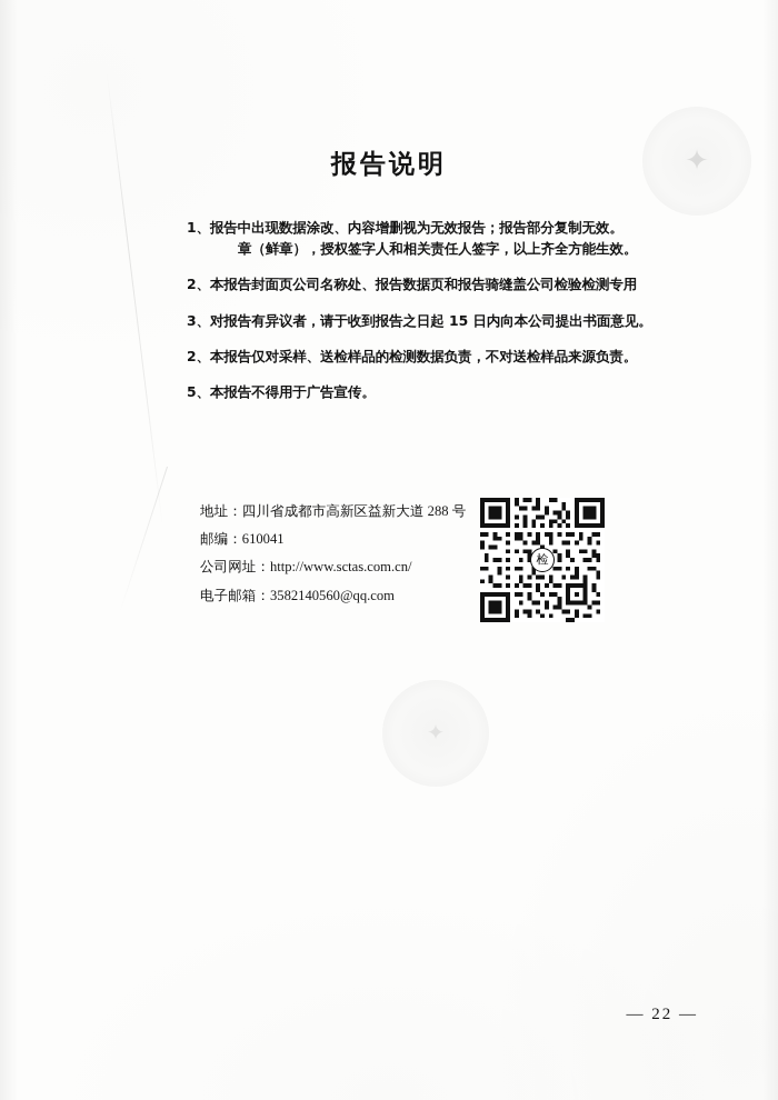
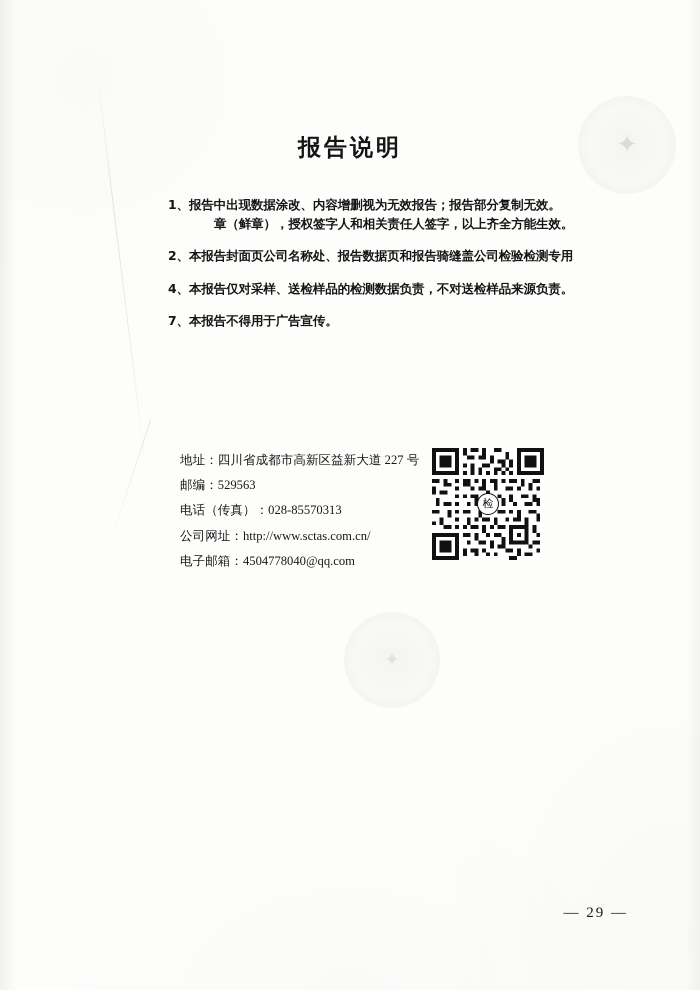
  ✦
  报告说明
  1、报告中出现数据涂改、内容增删视为无效报告；报告部分复制无效。
  章（鲜章），授权签字人和相关责任人签字，以上齐全方能生效。
  2、本报告封面页公司名称处、报告数据页和报告骑缝盖公司检验检测专用
- 3、对报告有异议者，请于收到报告之日起 15 日内向本公司提出书面意见。
- 2、本报告仅对采样、送检样品的检测数据负责，不对送检样品来源负责。
+ 4、本报告仅对采样、送检样品的检测数据负责，不对送检样品来源负责。
- 5、本报告不得用于广告宣传。
+ 7、本报告不得用于广告宣传。
- 地址：四川省成都市高新区益新大道 288 号
+ 地址：四川省成都市高新区益新大道 227 号
- 邮编：610041
+ 邮编：529563
+ 电话（传真）：028-85570313
  公司网址：http://www.sctas.com.cn/
- 电子邮箱：3582140560@qq.com
+ 电子邮箱：4504778040@qq.com
  检
- — 22 —
+ — 29 —
